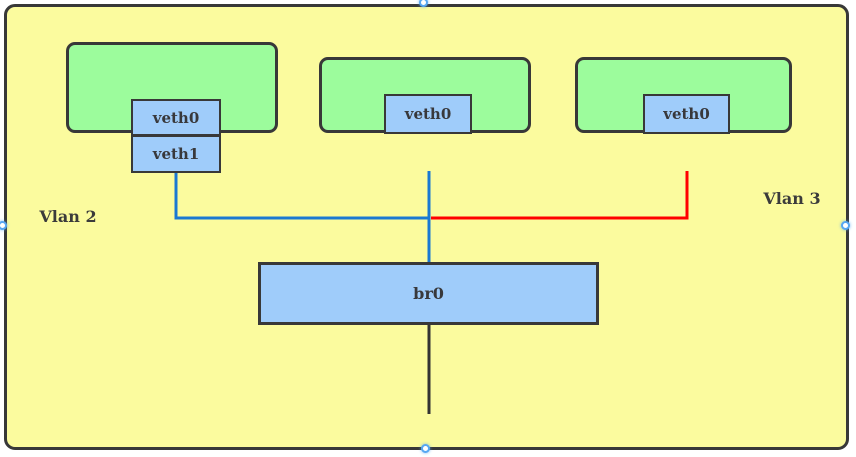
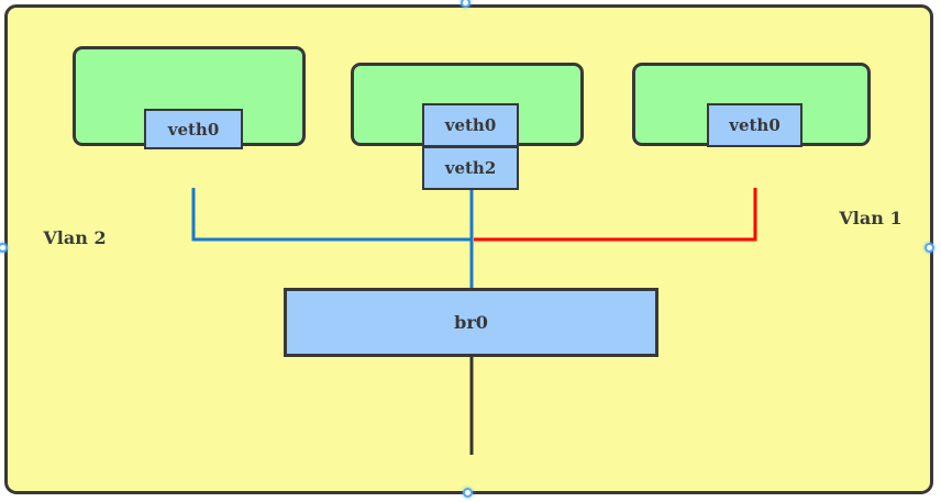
  veth0
- veth1
  veth0
+ veth2
  veth0
  br0
  Vlan 2
- Vlan 3
+ Vlan 1
